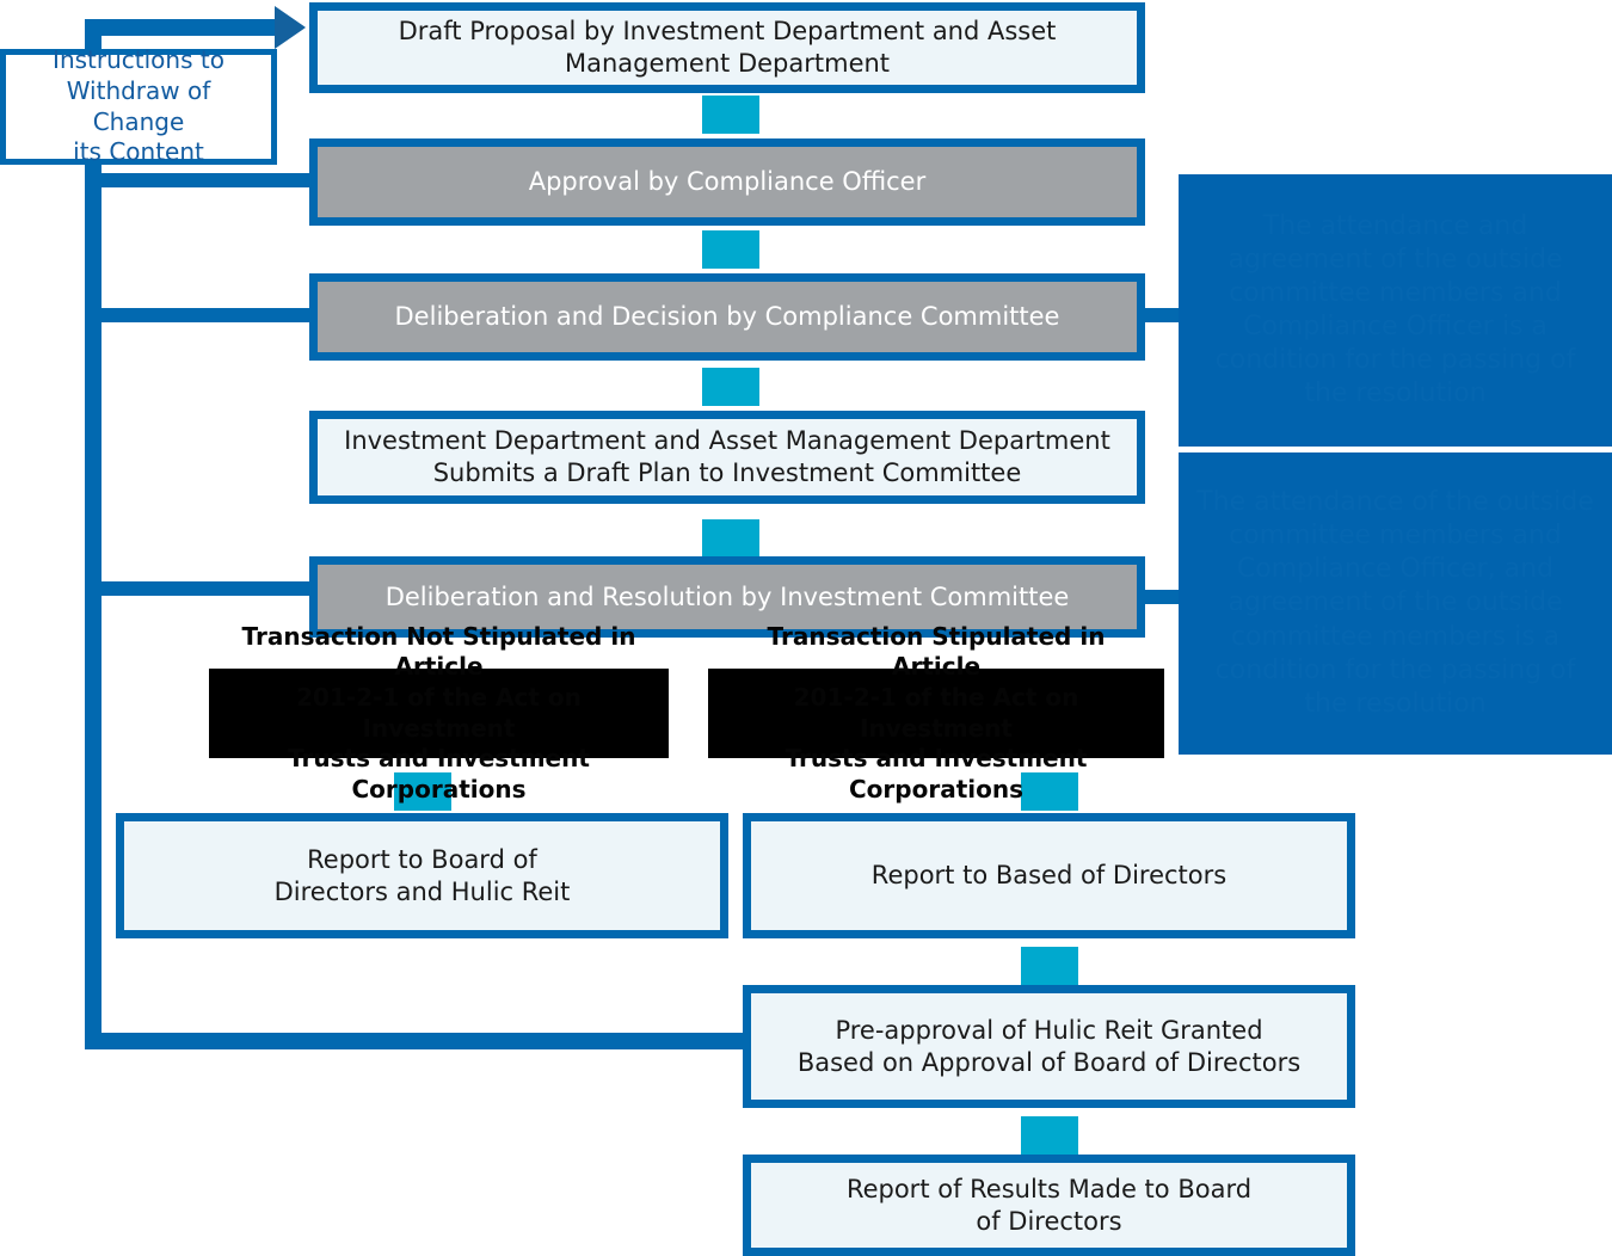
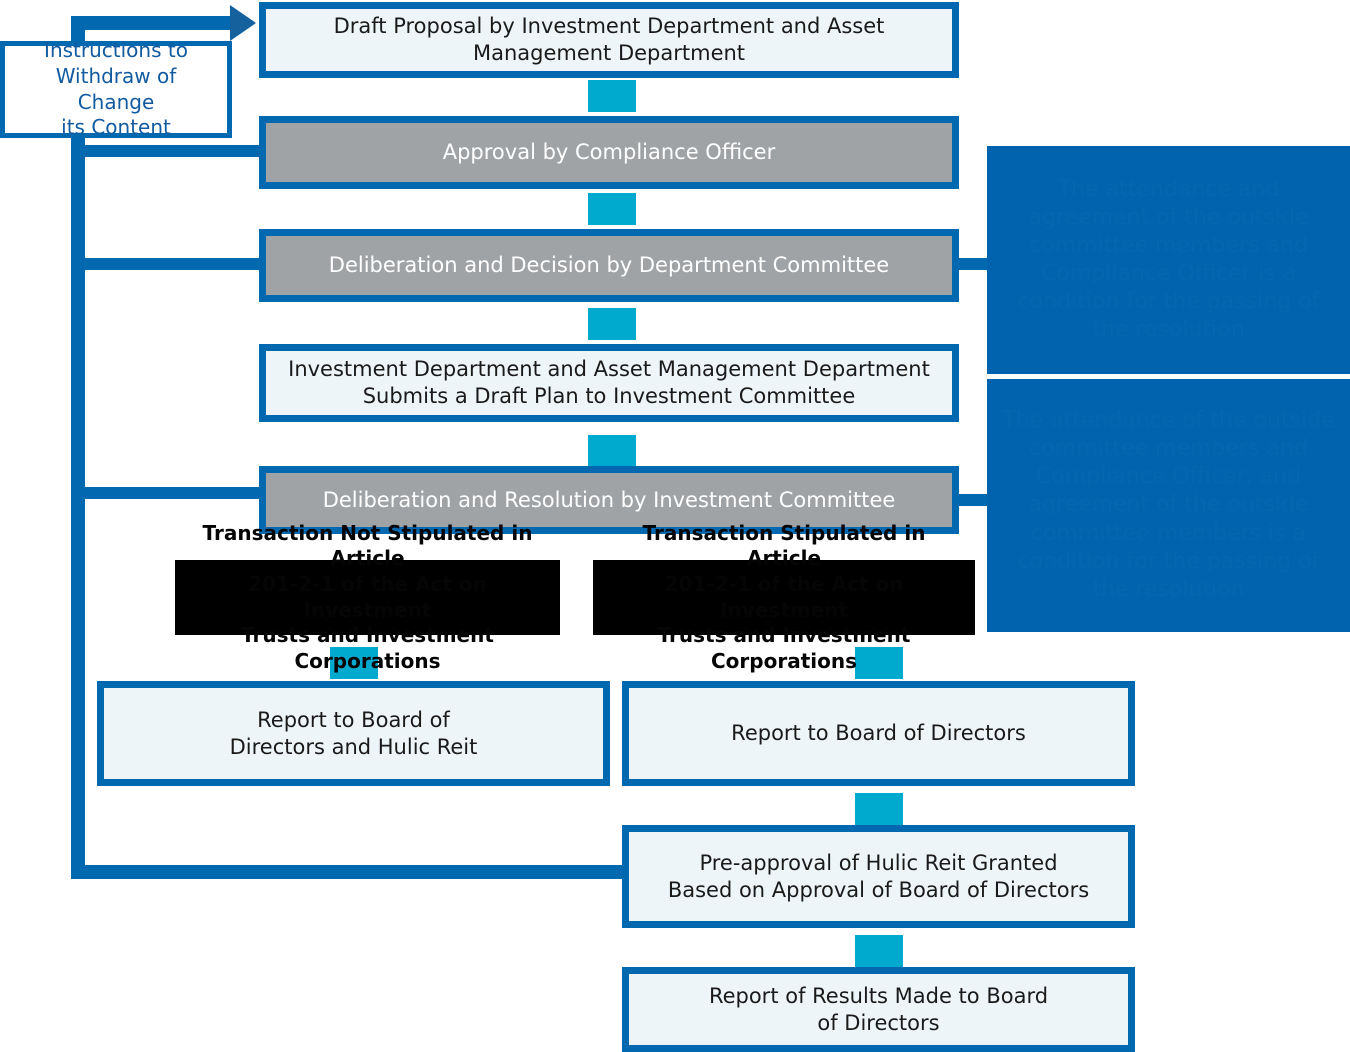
  Instructions to
  Withdraw of Change
  its Content
  Draft Proposal by Investment Department and Asset
  Management Department
  Approval by Compliance Officer
- Deliberation and Decision by Compliance Committee
+ Deliberation and Decision by Department Committee
  Investment Department and Asset Management Department
  Submits a Draft Plan to Investment Committee
  Deliberation and Resolution by Investment Committee
  Transaction Not Stipulated in Article
  Trusts and Investment Corporations
  Transaction Stipulated in Article
  Trusts and Investment Corporations
  Report to Board of
  Directors and Hulic Reit
- Report to Based of Directors
+ Report to Board of Directors
  Pre-approval of Hulic Reit Granted
  Based on Approval of Board of Directors
  Report of Results Made to Board
  of Directors
